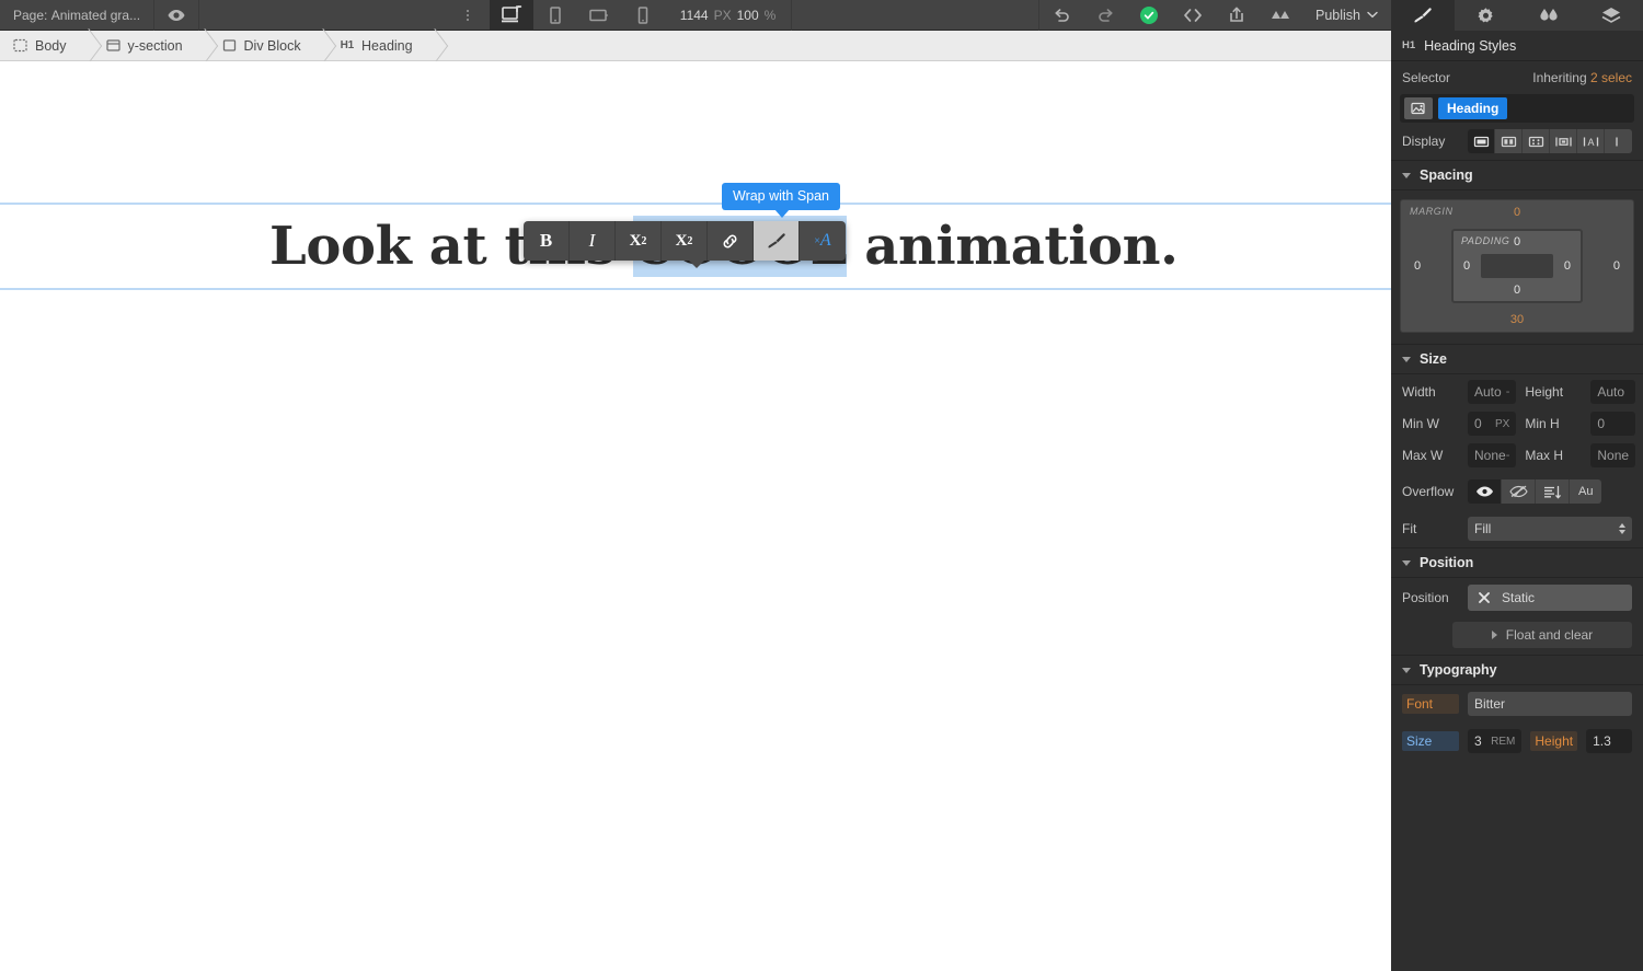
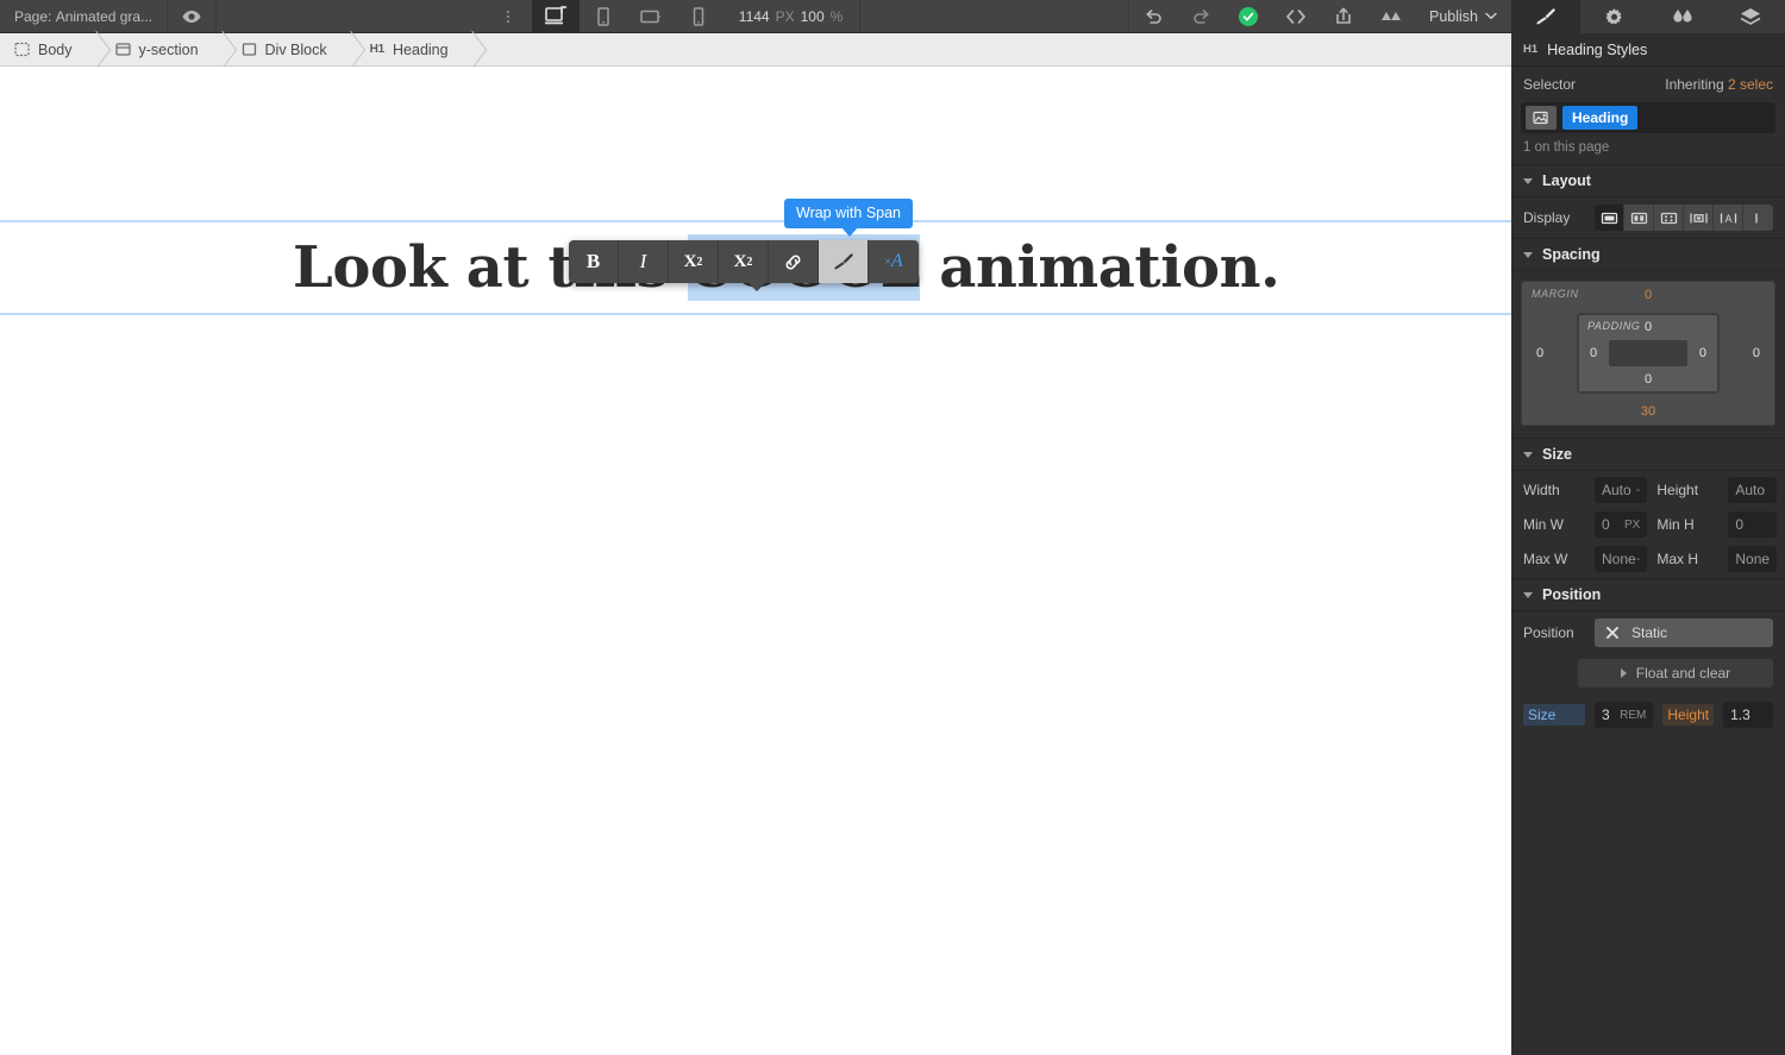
  Page:
  Animated gra...
  1144
  PX
  100
  %
  Publish
  Body
  y-section
  Div Block
  H1
  Heading
  B
  I
  X
  2
  X
  2
  ×
  A
  Wrap with Span
  H1
  Heading Styles
  Selector
  Inheriting 2 selec
  Heading
+ 1 on this page
+ Layout
  Display
  A
  Spacing
  MARGIN
  0
  30
  0
  0
  PADDING
  0
  0
  0
  0
  Size
  Width
  Auto
  -
  Height
  Auto
  Min W
  0
  PX
  Min H
  0
  Max W
  None
  -
  Max H
  None
- Overflow
- Au
- Fit
- Fill
  Position
  Position
  Static
  Float and clear
- Typography
- Font
- Bitter
  Size
  3
  REM
  Height
  1.3
